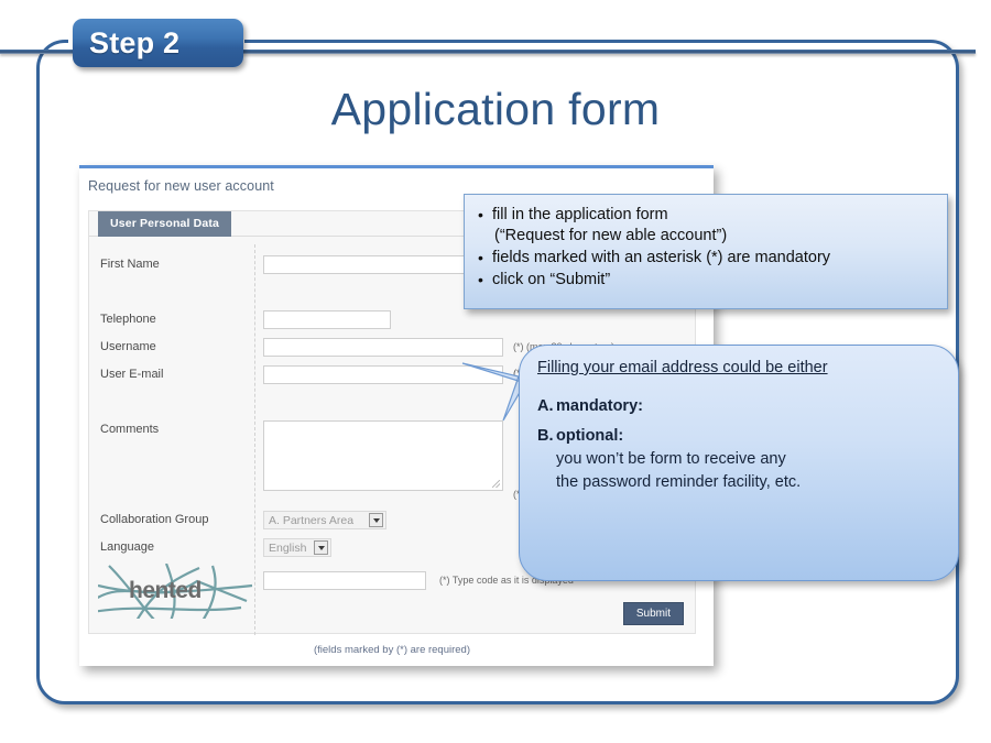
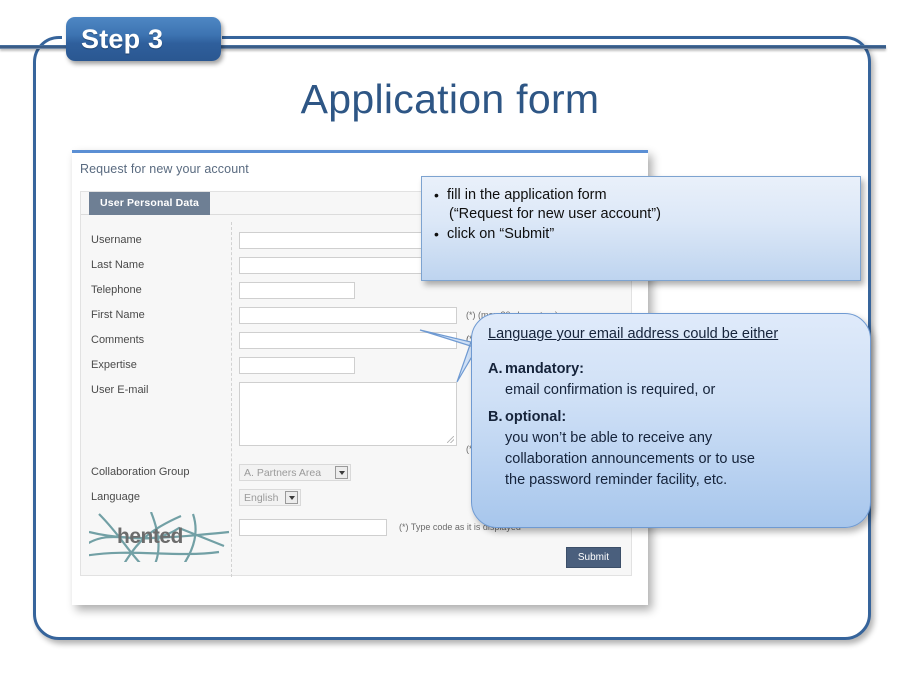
- Step 2
+ Step 3
  Application form
- Request for new user account
+ Request for new your account
  User Personal Data
- First Name
+ Username
+ Last Name
  Telephone
- Username
+ First Name
- User E-mail
+ Comments
+ Expertise
- Comments
+ User E-mail
  Collaboration Group
  A. Partners Area
  Language
  English
  hented
  Submit
- (fields marked by (*) are required)
  fill in the application form
- (“Request for new able account”)
+ (“Request for new user account”)
- fields marked with an asterisk (*) are mandatory
  click on “Submit”
- Filling your email address could be either
+ Language your email address could be either
  A.
  mandatory:
+ email confirmation is required, or
  B.
  optional:
- you won’t be form to receive any
+ you won’t be able to receive any
+ collaboration announcements or to use
  the password reminder facility, etc.
